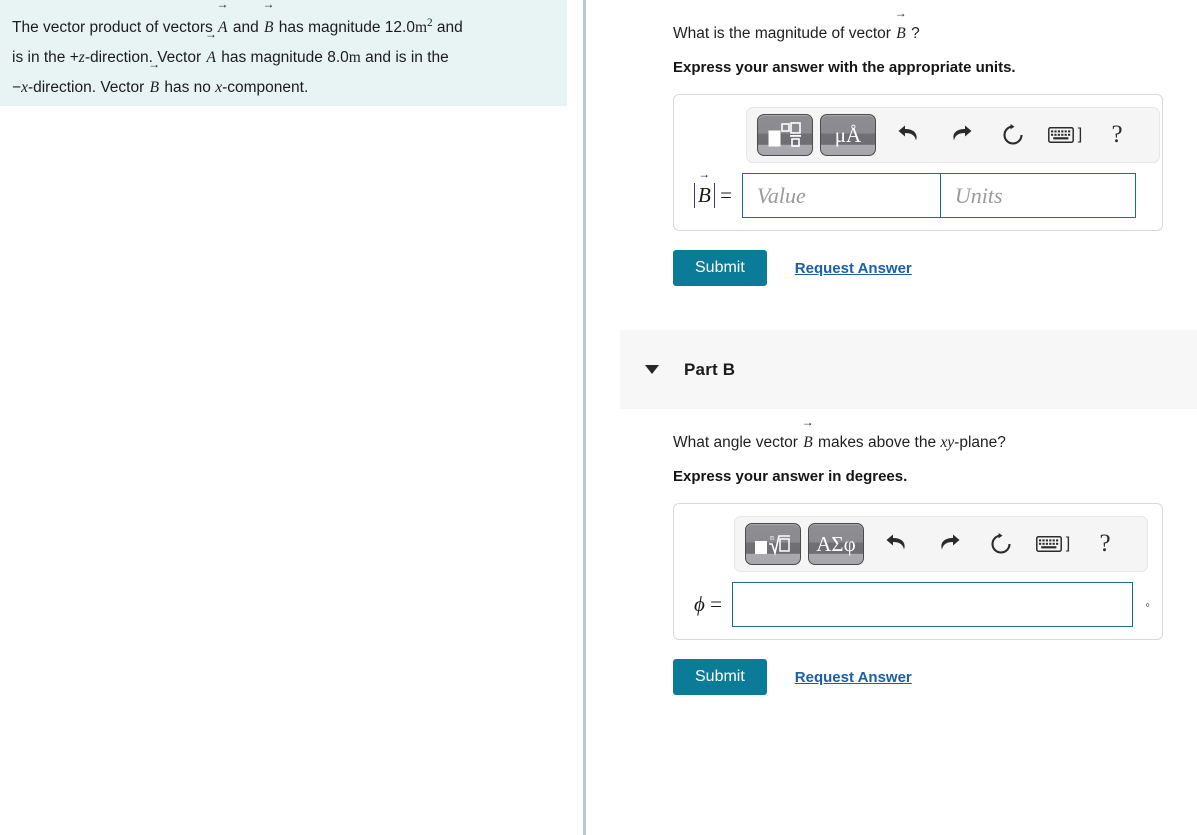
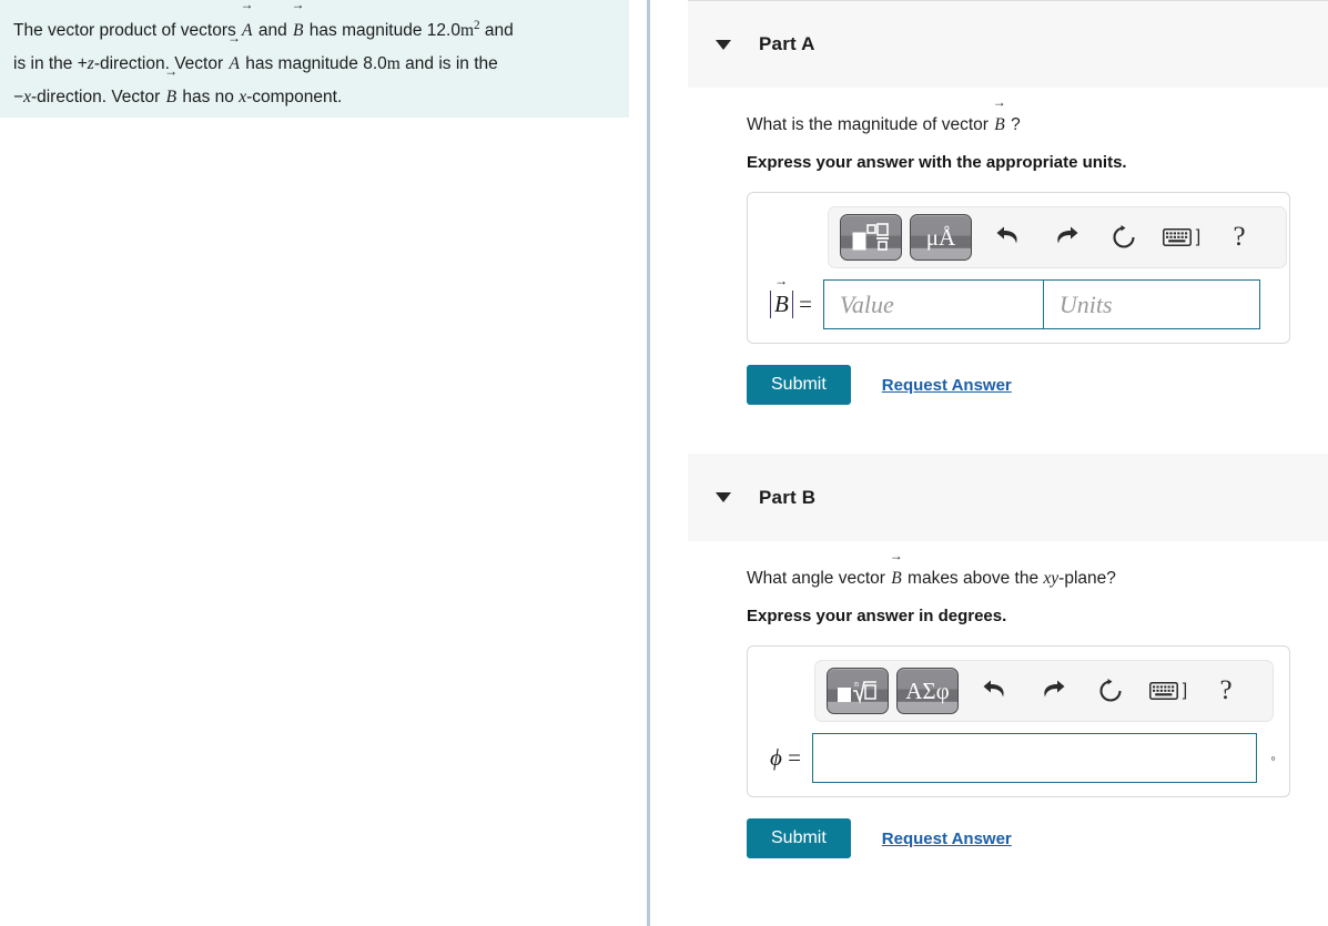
  The vector product of vectors A and B has magnitude 12.0m2 and
  is in the +z-direction. Vector A has magnitude 8.0m and is in the
  −x-direction. Vector B has no x-component.
+ Part A
  What is the magnitude of vector B ?
  Express your answer with the appropriate units.
  μÅ
  ]
  ?
  B =
  Value
  Units
  Submit
  Request Answer
  Part B
  What angle vector B makes above the xy-plane?
  Express your answer in degrees.
  n
  ΑΣφ
  ]
  ?
  ϕ =
  ◦
  Submit
  Request Answer
